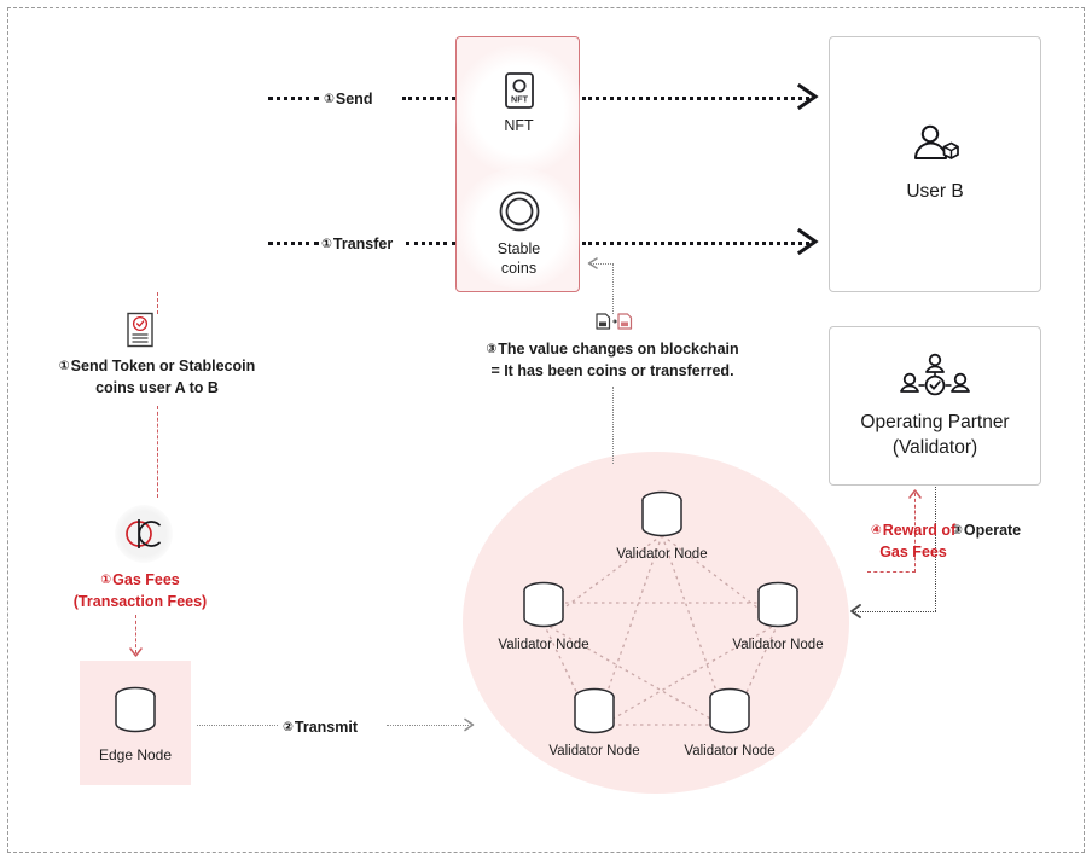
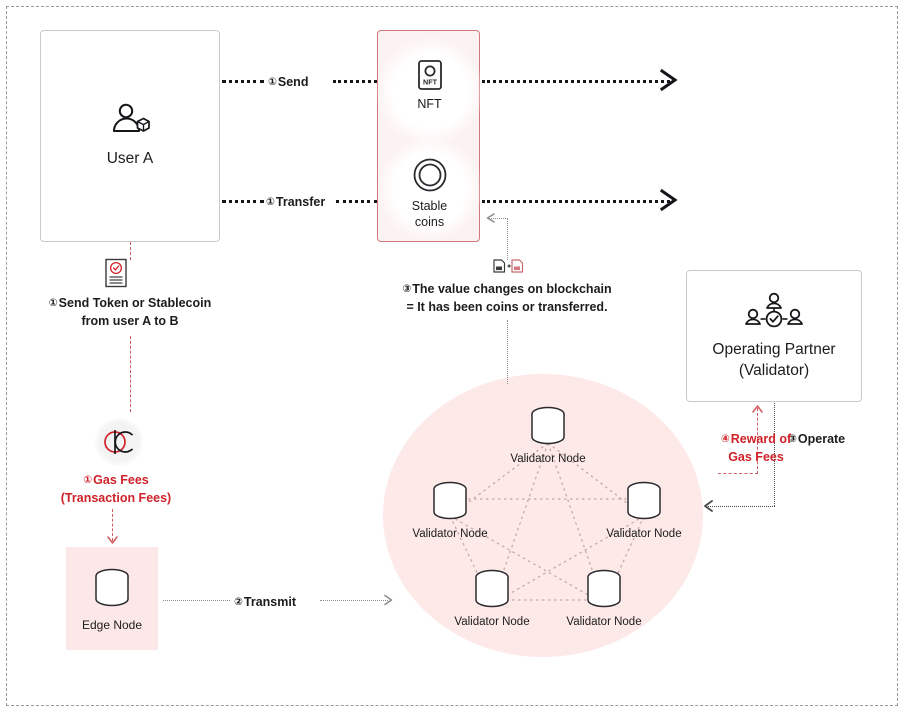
+ User A
  NFT
  NFT
  Stable
  coins
- User B
  Operating Partner
  (Validator)
  Validator Node
  Validator Node
  Validator Node
  Validator Node
  Validator Node
  Edge Node
  ①Send
  ①Transfer
  ③The value changes on blockchain
  = It has been coins or transferred.
  ①Send Token or Stablecoin
- coins user A to B
+ from user A to B
  ①Gas Fees
  (Transaction Fees)
  ②Transmit
  ③Operate
  ④Reward of
  Gas Fees
